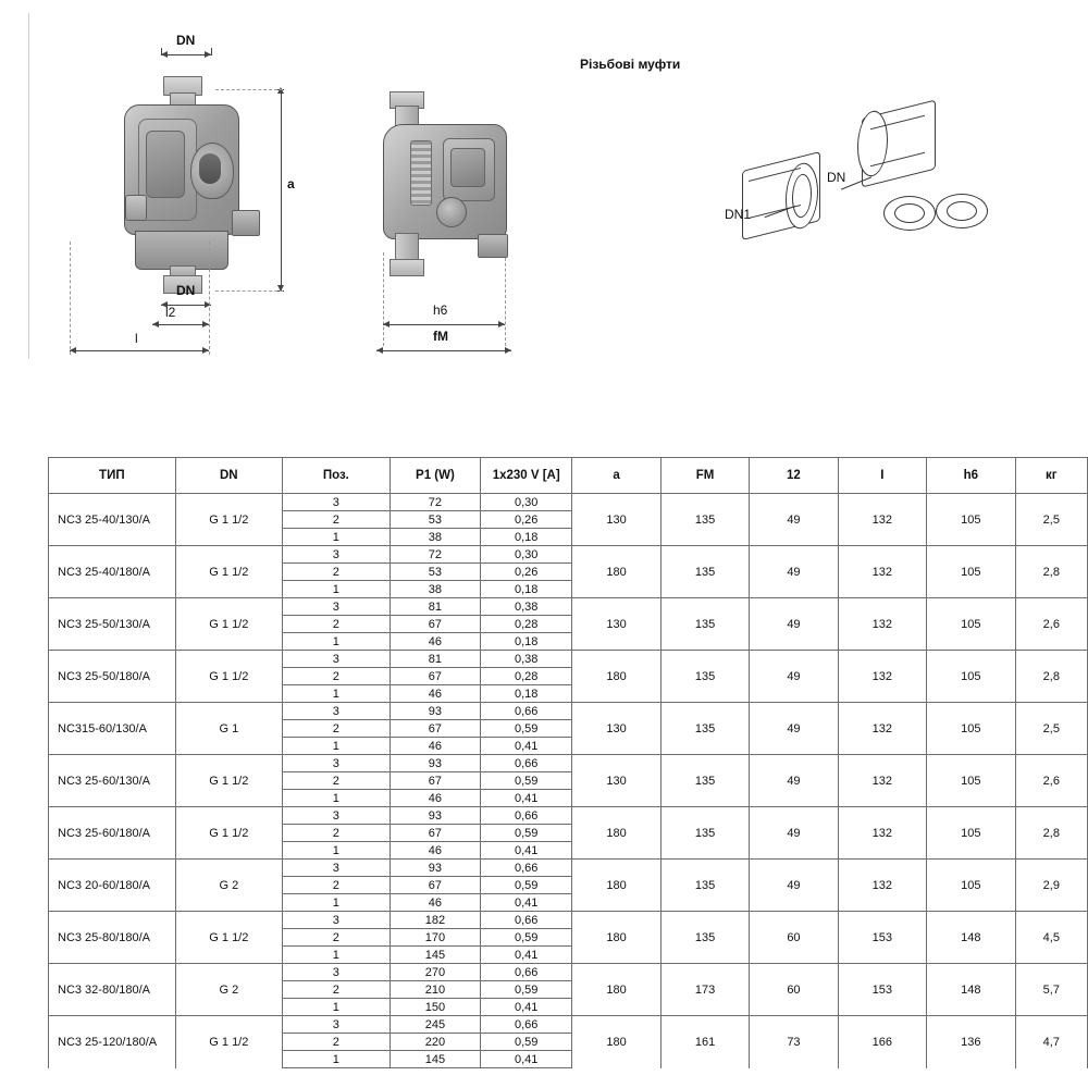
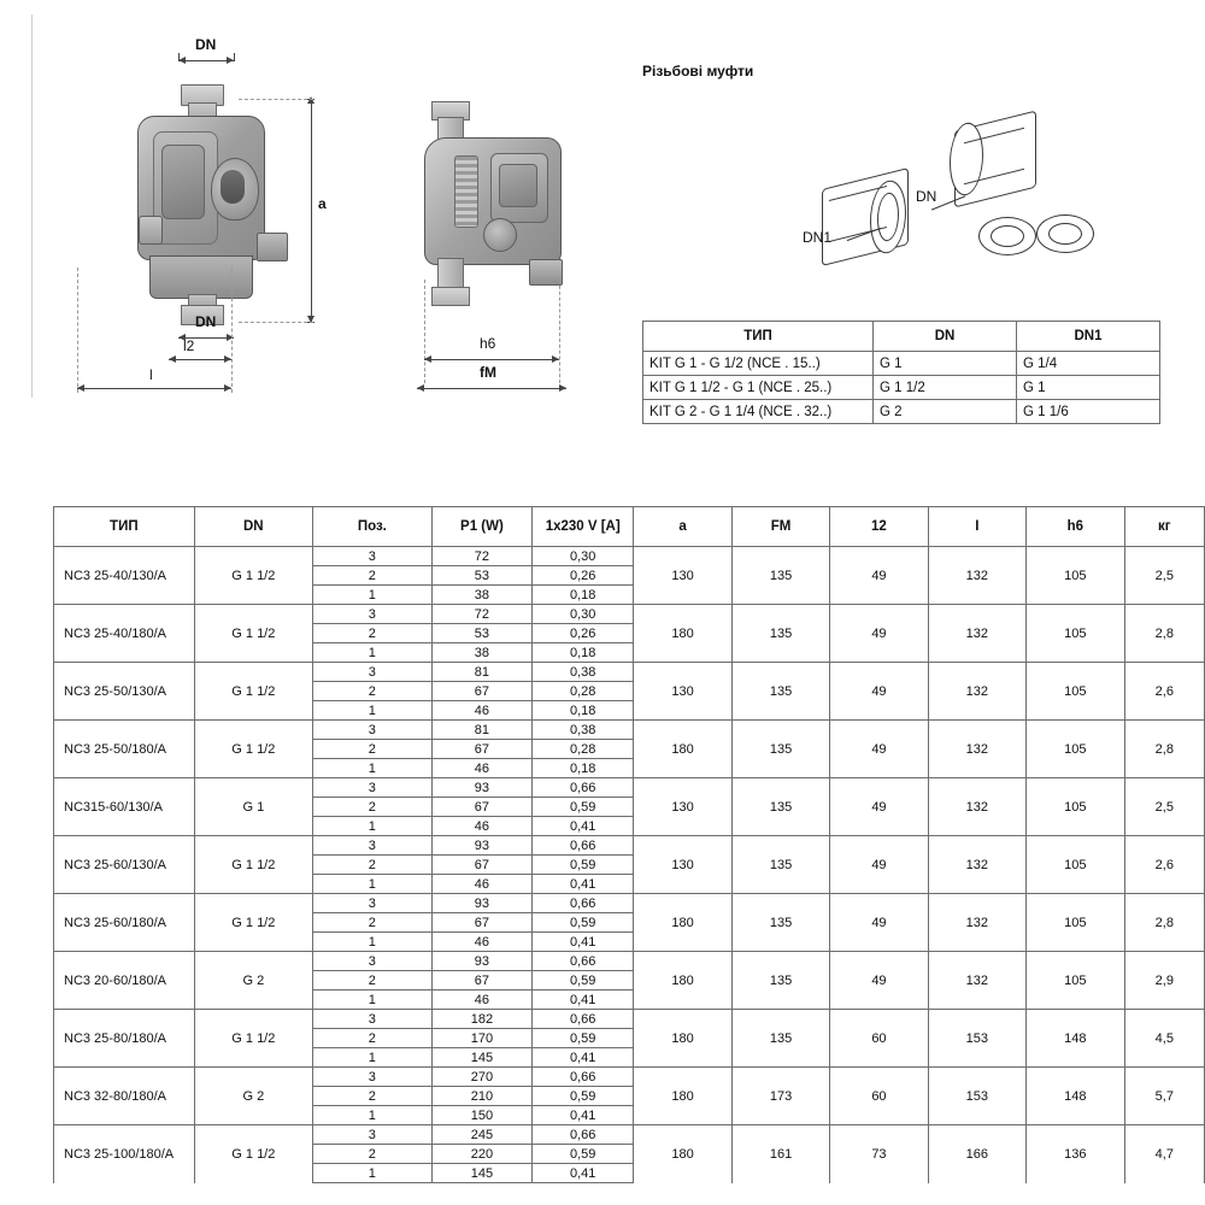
  DN
  DN
  a
  l2
  l
  h6
  fM
  DN
  DN1
  Різьбові муфти
+ ТИП	DN	DN1
+ KIT G 1 - G 1/2 (NCE . 15..)	G 1	G 1/4
+ KIT G 1 1/2 - G 1 (NCE . 25..)	G 1 1/2	G 1
+ KIT G 2 - G 1 1/4 (NCE . 32..)	G 2	G 1 1/6
  ТИП	DN	Поз.	P1 (W)	1x230 V [A]	a	FM	12	I	h6	кг
  NC3 25-40/130/A	G 1 1/2	3	72	0,30	130	135	49	132	105	2,5
  2	53	0,26
  1	38	0,18
  NC3 25-40/180/A	G 1 1/2	3	72	0,30	180	135	49	132	105	2,8
  2	53	0,26
  1	38	0,18
  NC3 25-50/130/A	G 1 1/2	3	81	0,38	130	135	49	132	105	2,6
  2	67	0,28
  1	46	0,18
  NC3 25-50/180/A	G 1 1/2	3	81	0,38	180	135	49	132	105	2,8
  2	67	0,28
  1	46	0,18
  NC315-60/130/A	G 1	3	93	0,66	130	135	49	132	105	2,5
  2	67	0,59
  1	46	0,41
  NC3 25-60/130/A	G 1 1/2	3	93	0,66	130	135	49	132	105	2,6
  2	67	0,59
  1	46	0,41
  NC3 25-60/180/A	G 1 1/2	3	93	0,66	180	135	49	132	105	2,8
  2	67	0,59
  1	46	0,41
  NC3 20-60/180/A	G 2	3	93	0,66	180	135	49	132	105	2,9
  2	67	0,59
  1	46	0,41
  NC3 25-80/180/A	G 1 1/2	3	182	0,66	180	135	60	153	148	4,5
  2	170	0,59
  1	145	0,41
  NC3 32-80/180/A	G 2	3	270	0,66	180	173	60	153	148	5,7
  2	210	0,59
  1	150	0,41
- NC3 25-120/180/A	G 1 1/2	3	245	0,66	180	161	73	166	136	4,7
+ NC3 25-100/180/A	G 1 1/2	3	245	0,66	180	161	73	166	136	4,7
  2	220	0,59
  1	145	0,41
